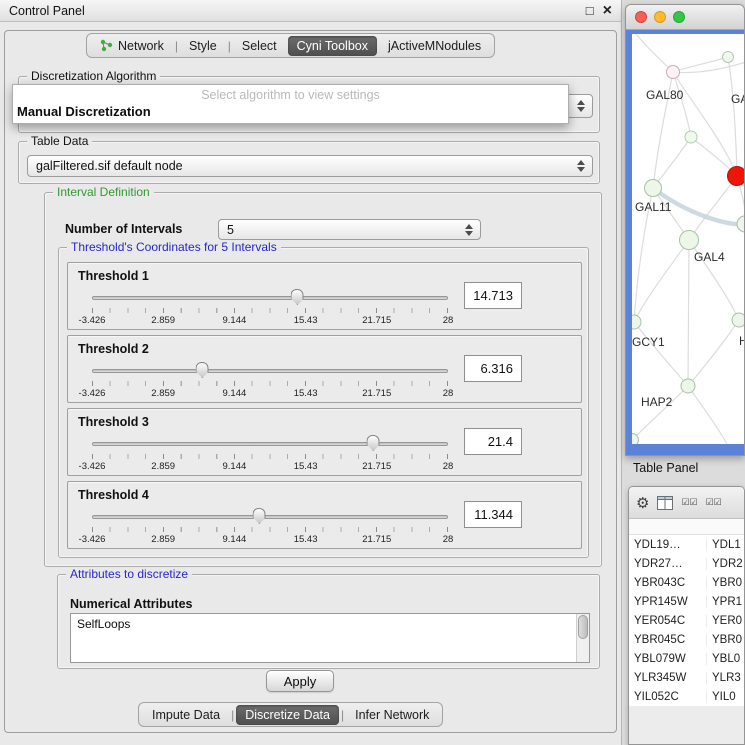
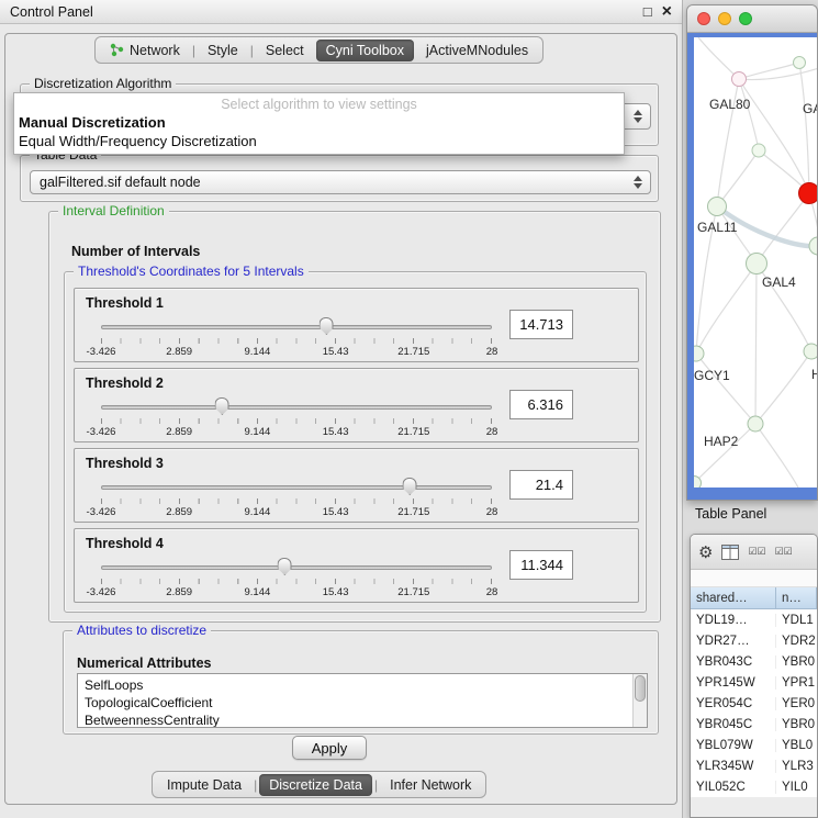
  Control Panel
  □
  ×
  Network
  |
  Style
  |
  Select
  Cyni Toolbox
  jActiveMNodules
  Discretization Algorithm
  Select algorithm to view settings
  Manual Discretization
+ Equal Width/Frequency Discretization
  Table Data
  galFiltered.sif default node
  Interval Definition
  Number of Intervals
- 5
  Threshold's Coordinates for 5 Intervals
  Threshold 1
  -3.426
  2.859
  9.144
  15.43
  21.715
  28
  14.713
  Threshold 2
  -3.426
  2.859
  9.144
  15.43
  21.715
  28
  6.316
  Threshold 3
  -3.426
  2.859
  9.144
  15.43
  21.715
  28
  21.4
  Threshold 4
  -3.426
  2.859
  9.144
  15.43
  21.715
  28
  11.344
  Attributes to discretize
  Numerical Attributes
  SelfLoops
+ TopologicalCoefficient
+ BetweennessCentrality
  Apply
  Impute Data
  |
  Discretize Data
  |
  Infer Network
  GAL80
  GAL11
  GAL4
  GCY1
  H
  HAP2
  Table Panel
  ⚙
  ☑☑
  ☑☑
+ shared…
+ n…
  YDL19…
  YDL1
  YDR27…
  YDR2
  YBR043C
  YBR0
  YPR145W
  YPR1
  YER054C
  YER0
  YBR045C
  YBR0
  YBL079W
  YBL0
  YLR345W
  YLR3
  YIL052C
  YIL0
